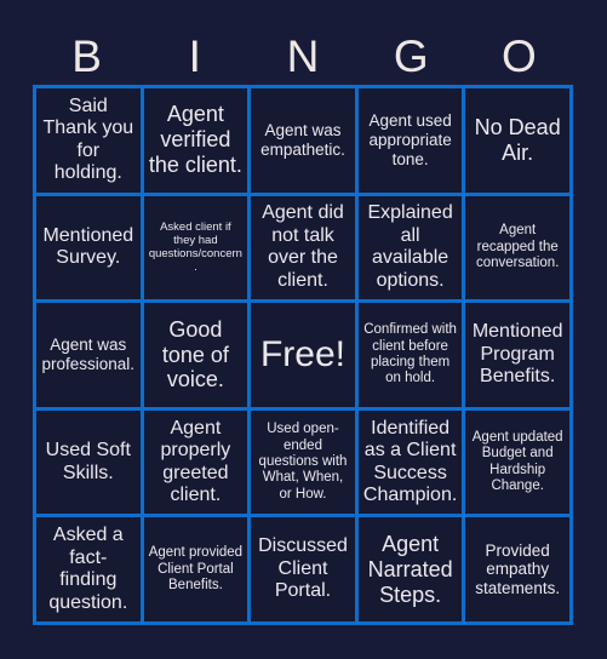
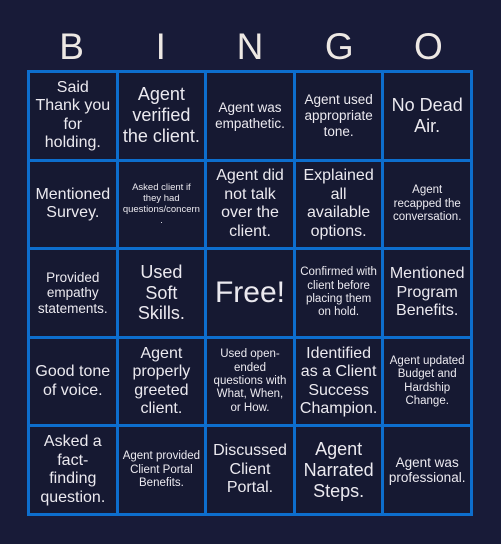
  B
  I
  N
  G
  O
  Said Thank you for holding.
  Agent verified the client.
  Agent was empathetic.
  Agent used appropriate tone.
  No Dead Air.
  Mentioned Survey.
  Asked client if they had questions/concern.
  Agent did not talk over the client.
  Explained all available options.
  Agent recapped the conversation.
- Agent was professional.
+ Provided empathy statements.
- Good tone of voice.
+ Used Soft Skills.
  Free!
  Confirmed with client before placing them on hold.
  Mentioned Program Benefits.
- Used Soft Skills.
+ Good tone of voice.
  Agent properly greeted client.
  Used open-ended questions with What, When, or How.
  Identified as a Client Success Champion.
  Agent updated Budget and Hardship Change.
  Asked a fact-finding question.
  Agent provided Client Portal Benefits.
  Discussed Client Portal.
  Agent Narrated Steps.
- Provided empathy statements.
+ Agent was professional.
